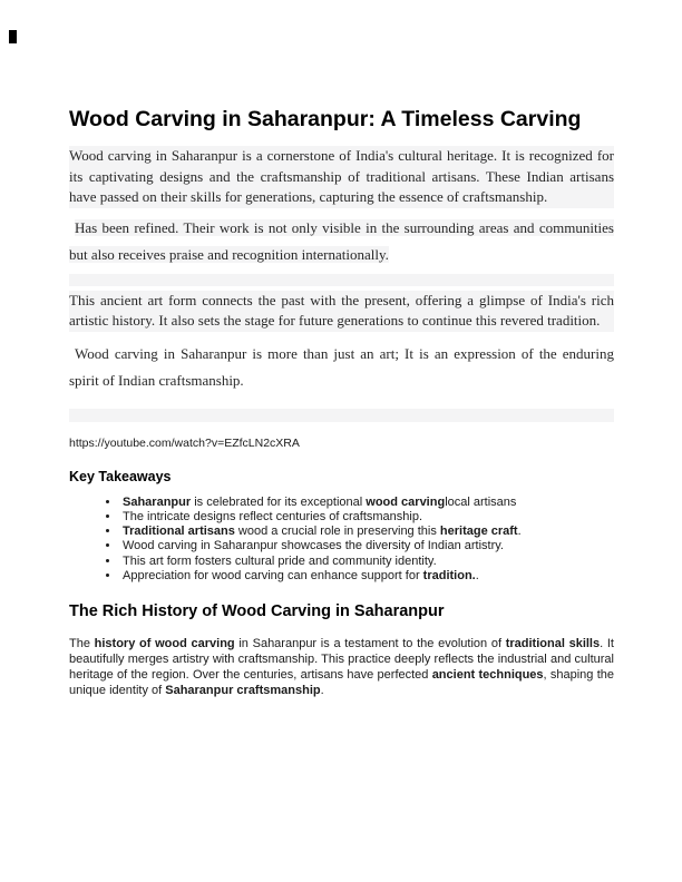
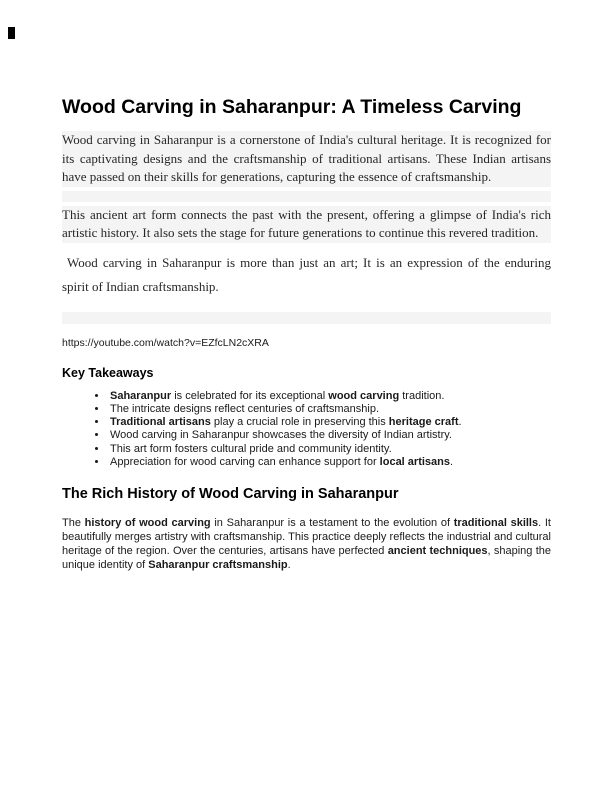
  Wood Carving in Saharanpur: A Timeless Carving
  Wood carving in Saharanpur is a cornerstone of India's cultural heritage. It is recognized for its captivating designs and the craftsmanship of traditional artisans. These Indian artisans have passed on their skills for generations, capturing the essence of craftsmanship.
- Has been refined. Their work is not only visible in the surrounding areas and communities but also receives praise and recognition internationally.
  This ancient art form connects the past with the present, offering a glimpse of India's rich artistic history. It also sets the stage for future generations to continue this revered tradition.
  Wood carving in Saharanpur is more than just an art; It is an expression of the enduring spirit of Indian craftsmanship.
  https://youtube.com/watch?v=EZfcLN2cXRA
  Key Takeaways
- Saharanpur is celebrated for its exceptional wood carvinglocal artisans
+ Saharanpur is celebrated for its exceptional wood carving tradition.
  The intricate designs reflect centuries of craftsmanship.
- Traditional artisans wood a crucial role in preserving this heritage craft.
+ Traditional artisans play a crucial role in preserving this heritage craft.
  Wood carving in Saharanpur showcases the diversity of Indian artistry.
  This art form fosters cultural pride and community identity.
- Appreciation for wood carving can enhance support for tradition..
+ Appreciation for wood carving can enhance support for local artisans.
  The Rich History of Wood Carving in Saharanpur
  The history of wood carving in Saharanpur is a testament to the evolution of traditional skills. It beautifully merges artistry with craftsmanship. This practice deeply reflects the industrial and cultural heritage of the region. Over the centuries, artisans have perfected ancient techniques, shaping the unique identity of Saharanpur craftsmanship.
